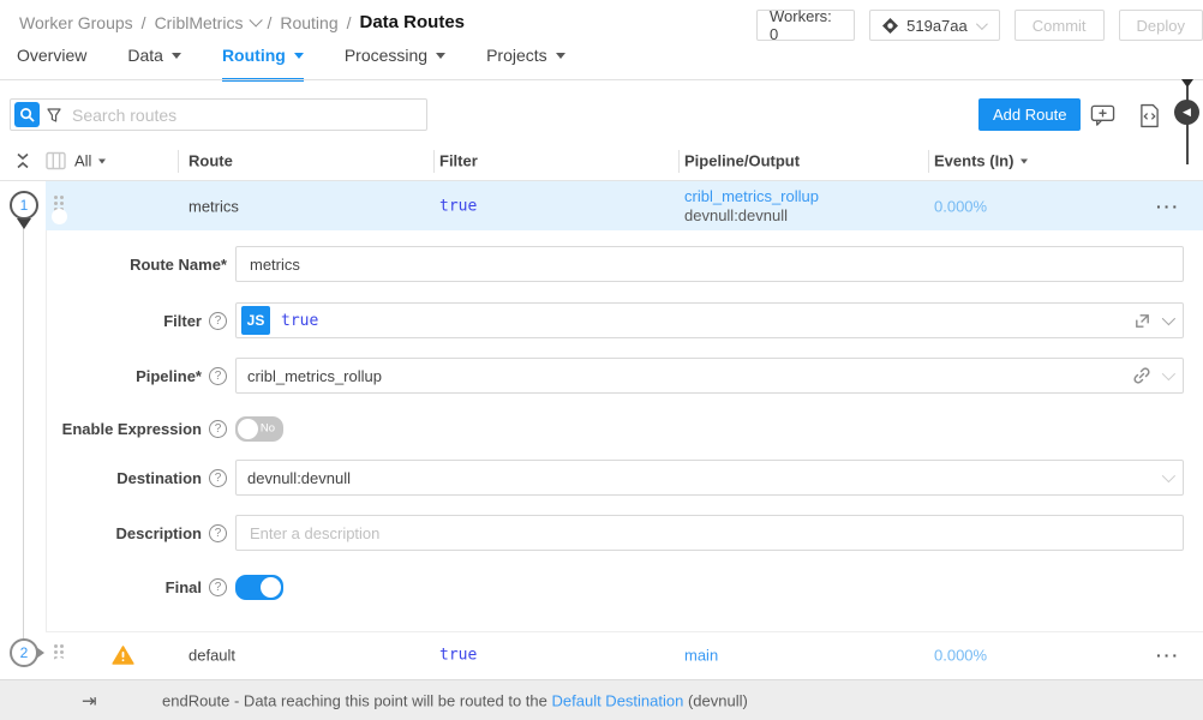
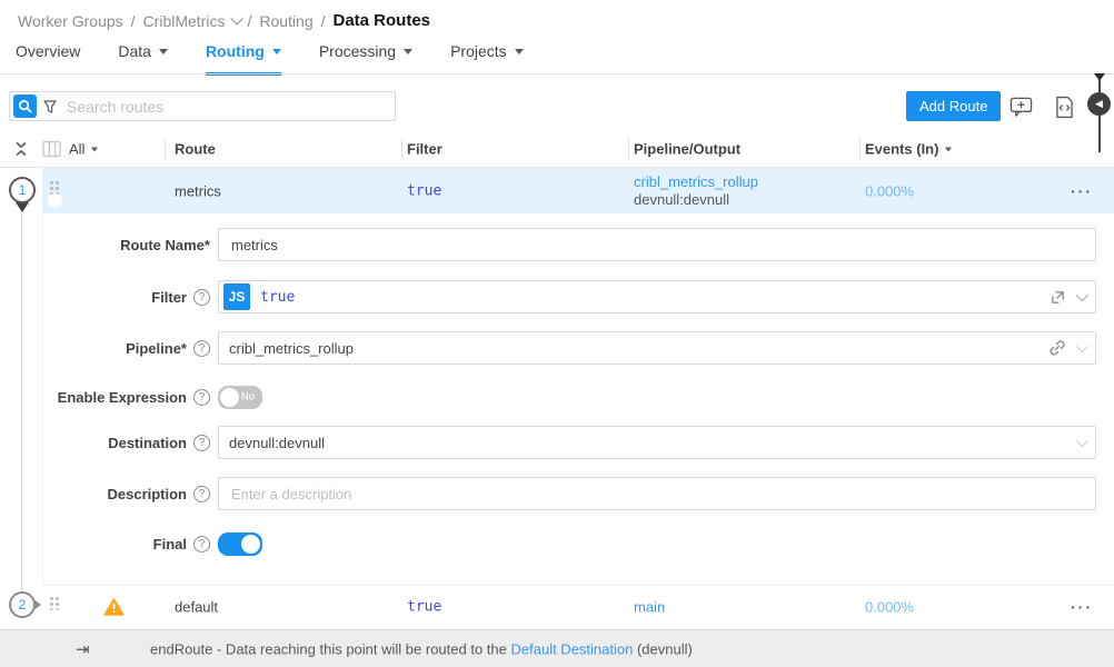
  Worker Groups
  /
  CriblMetrics
  /
  Routing
  /
  Data Routes
- Workers: 0
- 519a7aa
- Commit
- Deploy
  Overview
  Data
  Routing
  Processing
  Projects
  Search routes
  Add Route
  ◀
  All
  Route
  Filter
  Pipeline/Output
  Events (In)
  1
  2
  metrics
  true
  cribl_metrics_rollup
  devnull:devnull
  0.000%
  ···
  Route Name*
  metrics
  Filter
  ?
  JS
  true
  Pipeline*
  ?
  cribl_metrics_rollup
  Enable Expression
  ?
  No
  Destination
  ?
  devnull:devnull
  Description
  ?
  Enter a description
  Final
  ?
  default
  true
  main
  0.000%
  ···
  ⇥
  endRoute - Data reaching this point will be routed to the Default Destination (devnull)
